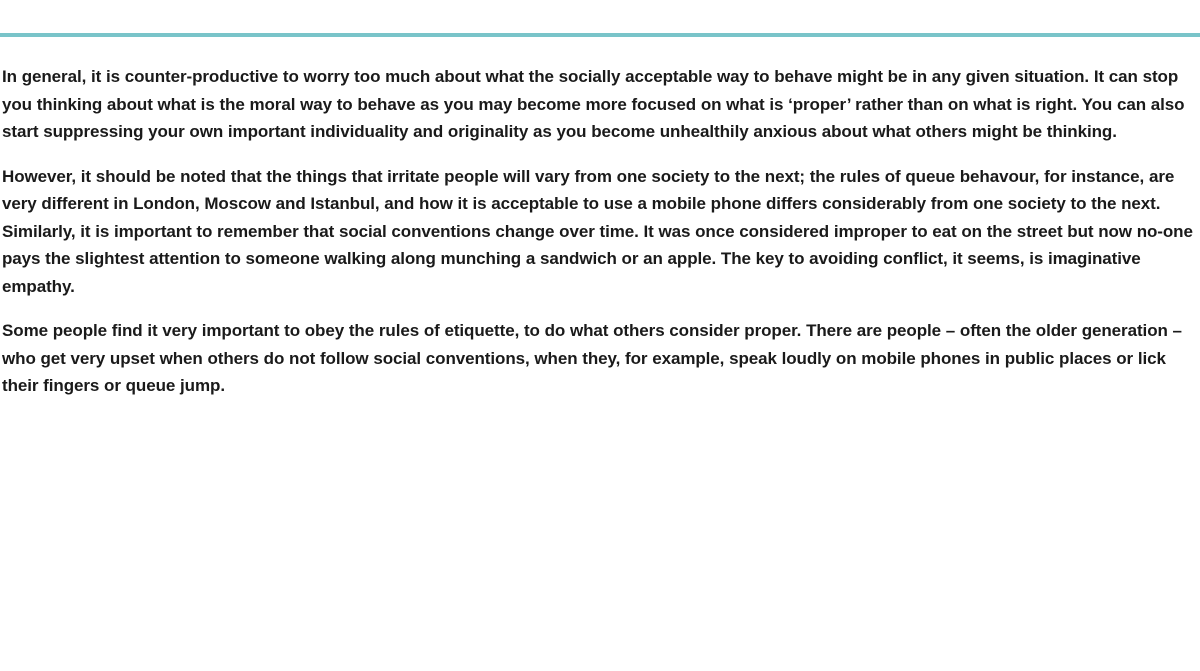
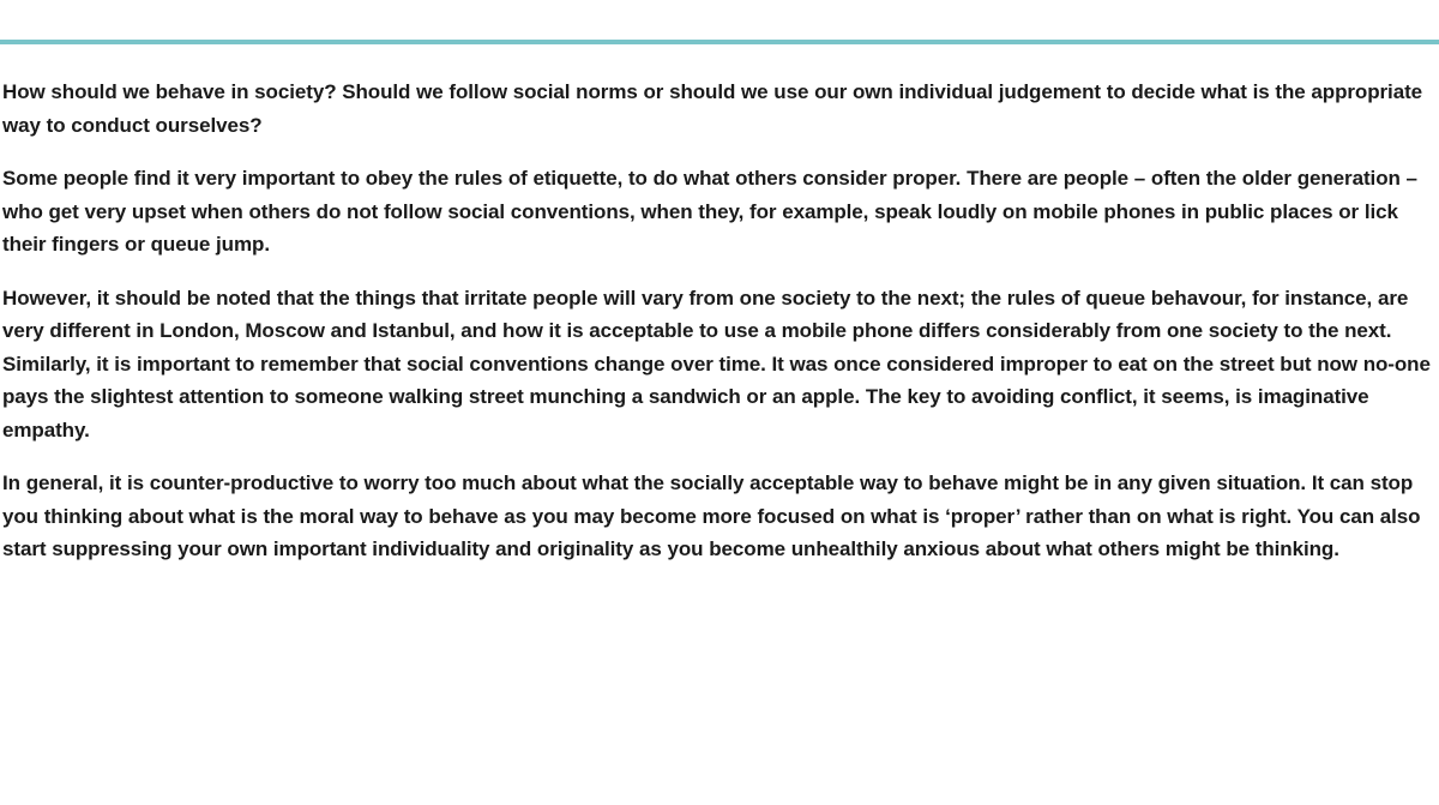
+ How should we behave in society? Should we follow social norms or should we use our own individual judgement to decide what is the appropriate way to conduct ourselves?
- In general, it is counter-productive to worry too much about what the socially acceptable way to behave might be in any given situation. It can stop you thinking about what is the moral way to behave as you may become more focused on what is ‘proper’ rather than on what is right. You can also start suppressing your own important individuality and originality as you become unhealthily anxious about what others might be thinking.
+ Some people find it very important to obey the rules of etiquette, to do what others consider proper. There are people – often the older generation – who get very upset when others do not follow social conventions, when they, for example, speak loudly on mobile phones in public places or lick their fingers or queue jump.
- However, it should be noted that the things that irritate people will vary from one society to the next; the rules of queue behavour, for instance, are very different in London, Moscow and Istanbul, and how it is acceptable to use a mobile phone differs considerably from one society to the next. Similarly, it is important to remember that social conventions change over time. It was once considered improper to eat on the street but now no-one pays the slightest attention to someone walking along munching a sandwich or an apple. The key to avoiding conflict, it seems, is imaginative empathy.
+ However, it should be noted that the things that irritate people will vary from one society to the next; the rules of queue behavour, for instance, are very different in London, Moscow and Istanbul, and how it is acceptable to use a mobile phone differs considerably from one society to the next. Similarly, it is important to remember that social conventions change over time. It was once considered improper to eat on the street but now no-one pays the slightest attention to someone walking street munching a sandwich or an apple. The key to avoiding conflict, it seems, is imaginative empathy.
- Some people find it very important to obey the rules of etiquette, to do what others consider proper. There are people – often the older generation – who get very upset when others do not follow social conventions, when they, for example, speak loudly on mobile phones in public places or lick their fingers or queue jump.
+ In general, it is counter-productive to worry too much about what the socially acceptable way to behave might be in any given situation. It can stop you thinking about what is the moral way to behave as you may become more focused on what is ‘proper’ rather than on what is right. You can also start suppressing your own important individuality and originality as you become unhealthily anxious about what others might be thinking.
